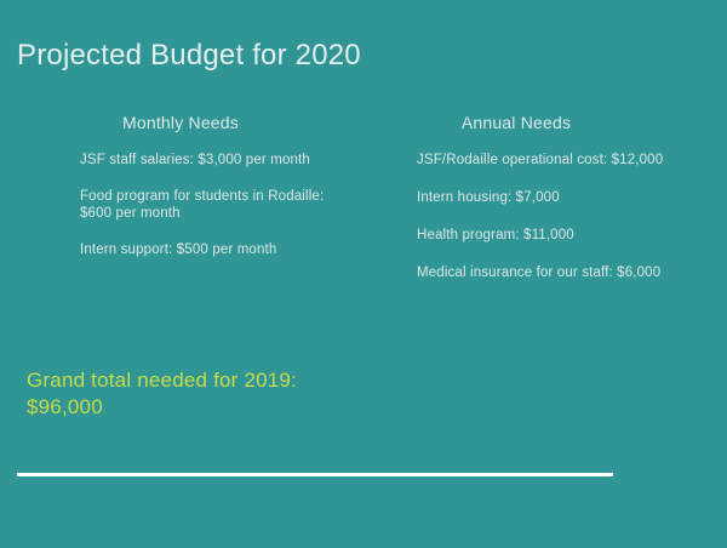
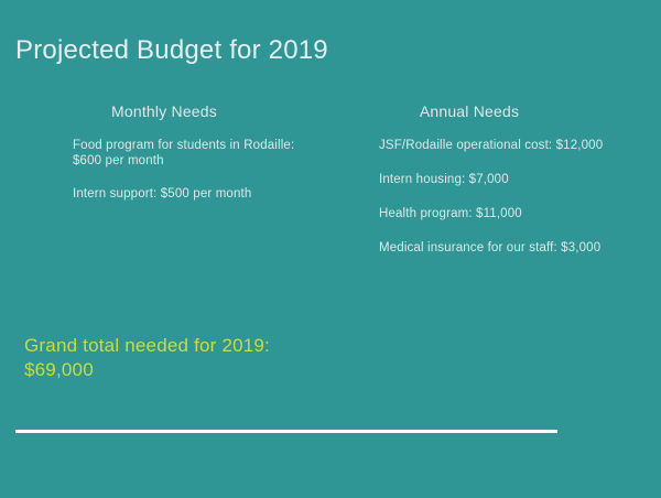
- Projected Budget for 2020
+ Projected Budget for 2019
  Monthly Needs
- JSF staff salaries: $3,000 per month
  Food program for students in Rodaille: $600 per month
  Intern support: $500 per month
  Annual Needs
  JSF/Rodaille operational cost: $12,000
  Intern housing: $7,000
  Health program: $11,000
- Medical insurance for our staff: $6,000
+ Medical insurance for our staff: $3,000
- Grand total needed for 2019: $96,000
+ Grand total needed for 2019: $69,000
